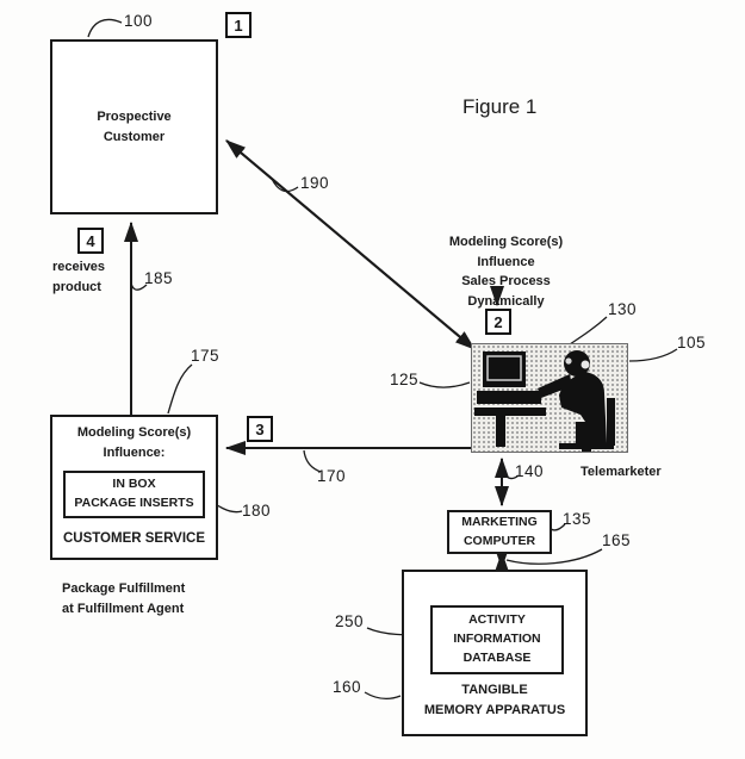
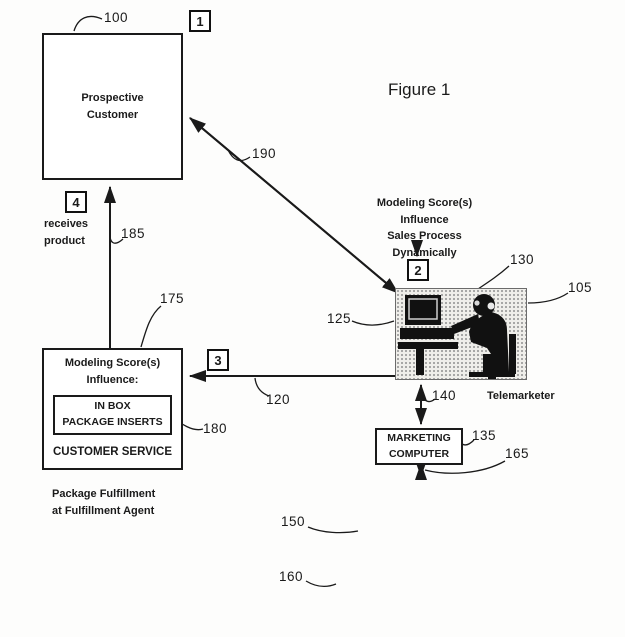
  Figure 1
  1
  100
  Prospective
  Customer
  4
  receives
  product
  190
  185
  Modeling Score(s)
  Influence
  Sales Process
  Dynamically
  2
  130
  105
  125
  Telemarketer
  175
  Modeling Score(s)
  Influence:
  IN BOX
  PACKAGE INSERTS
  CUSTOMER SERVICE
  180
  3
- 170
+ 120
  Package Fulfillment
  at Fulfillment Agent
  140
  MARKETING
  COMPUTER
  135
  165
- ACTIVITY
- INFORMATION
- DATABASE
- TANGIBLE
- MEMORY APPARATUS
- 250
+ 150
  160
